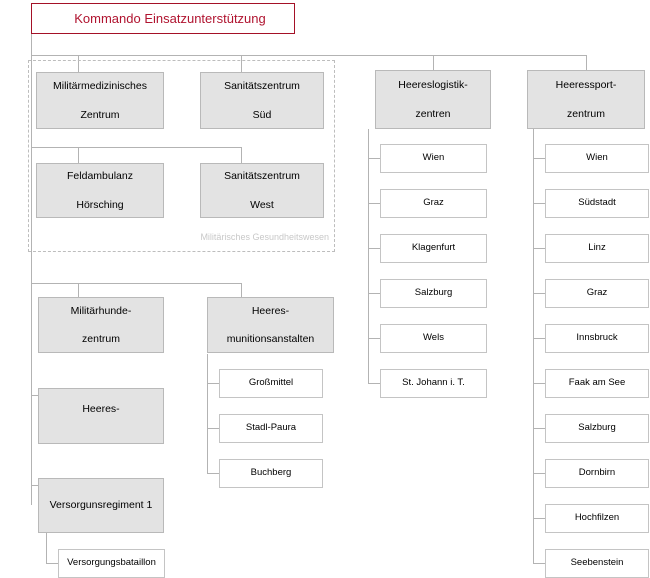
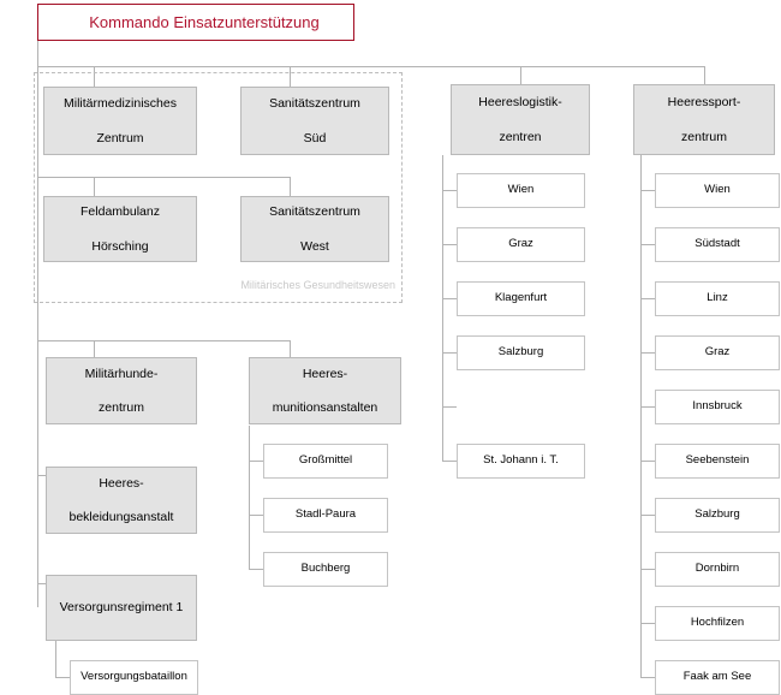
  Militärisches Gesundheitswesen
  Kommando Einsatzunterstützung
  Militärmedizinisches
  Zentrum
  Sanitätszentrum
  Süd
  Feldambulanz
  Hörsching
  Sanitätszentrum
  West
  Militärhunde-
  zentrum
  Heeres-
  munitionsanstalten
  Heeres-
+ bekleidungsanstalt
  Versorgunsregiment 1
  Heereslogistik-
  zentren
  Heeressport-
  zentrum
  Großmittel
  Stadl-Paura
  Buchberg
  Versorgungsbataillon
  Wien
  Graz
  Klagenfurt
  Salzburg
- Wels
  St. Johann i. T.
  Wien
  Südstadt
  Linz
  Graz
  Innsbruck
- Faak am See
+ Seebenstein
  Salzburg
  Dornbirn
  Hochfilzen
- Seebenstein
+ Faak am See
